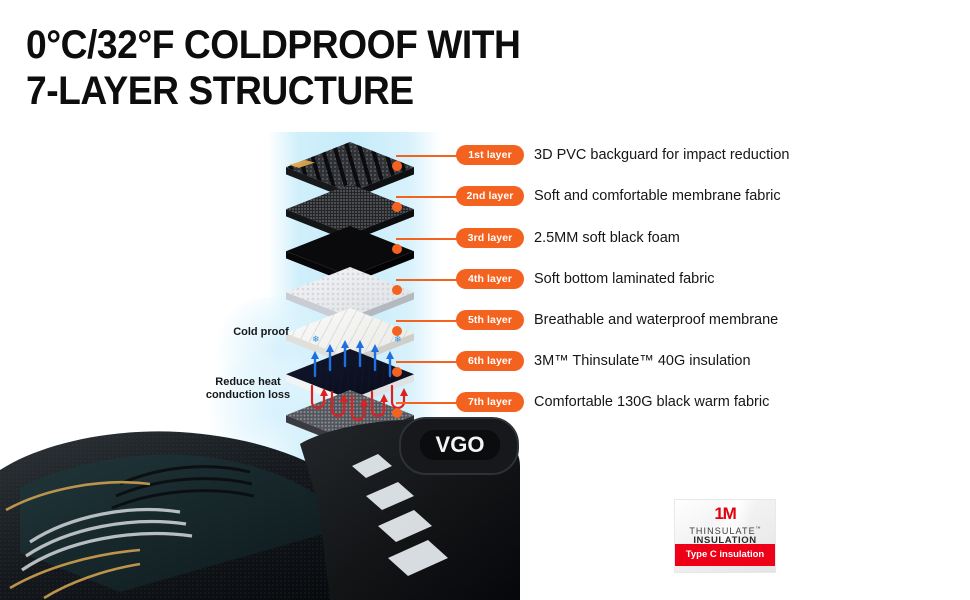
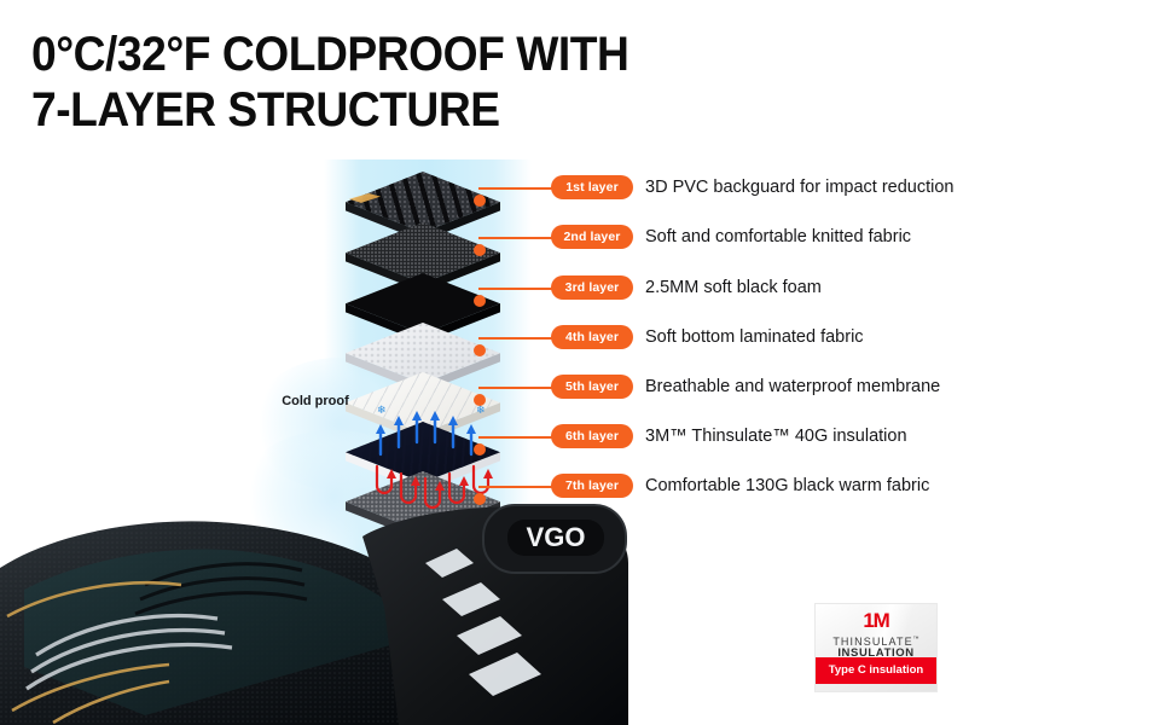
  0°C/32°F COLDPROOF WITH
  7-LAYER STRUCTURE
  ❄
  ❄
  Cold proof
- Reduce heat
- conduction loss
  1st layer
  3D PVC backguard for impact reduction
  2nd layer
- Soft and comfortable membrane fabric
+ Soft and comfortable knitted fabric
  3rd layer
  2.5MM soft black foam
  4th layer
  Soft bottom laminated fabric
  5th layer
  Breathable and waterproof membrane
  6th layer
  3M™ Thinsulate™ 40G insulation
  7th layer
  Comfortable 130G black warm fabric
  VGO
  1M
  THINSULATE
  INSULATION
  Type C insulation
